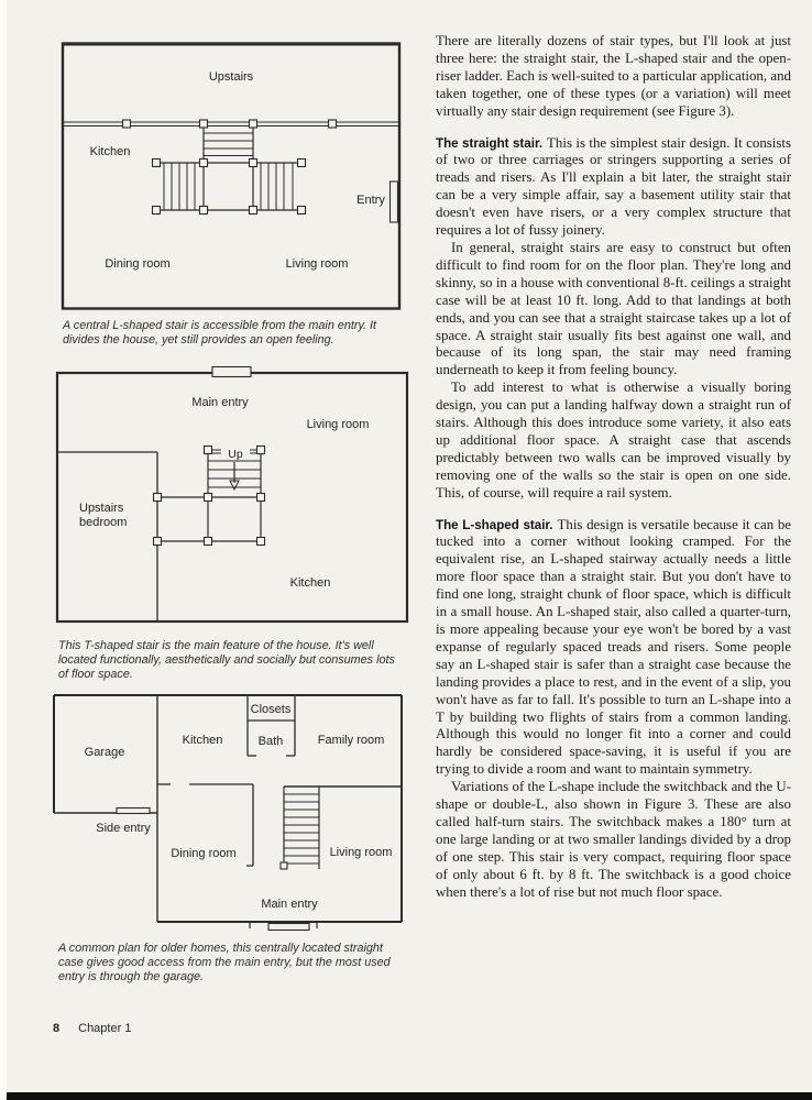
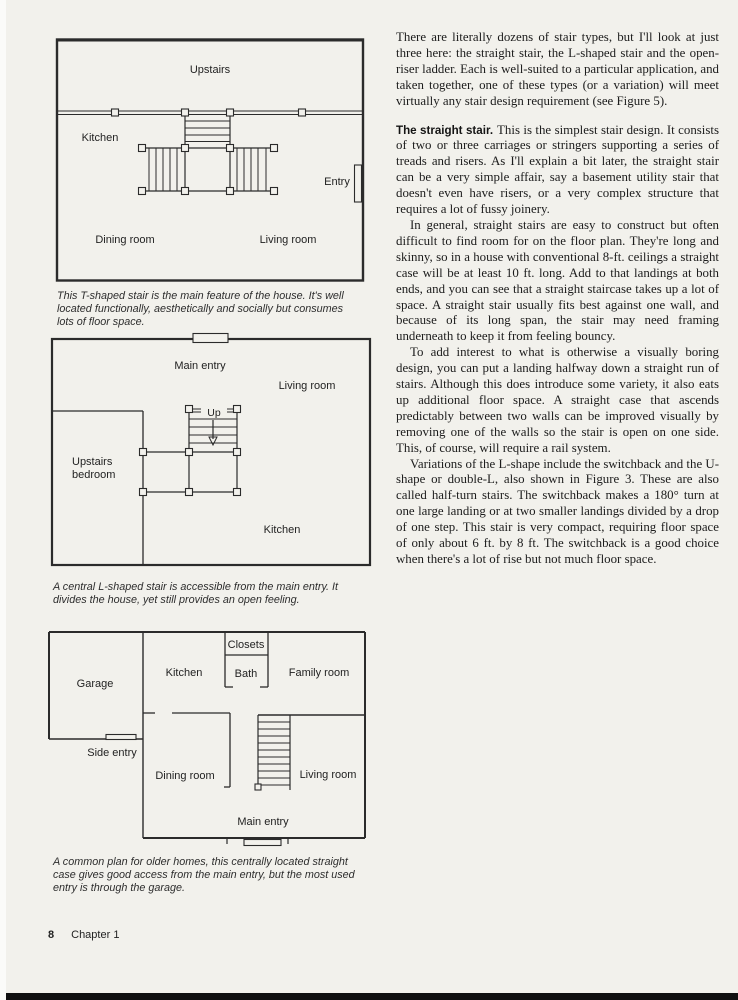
  Upstairs
  Kitchen
  Entry
  Dining room
  Living room
- A central L-shaped stair is accessible from the main entry. It divides the house, yet still provides an open feeling.
+ This T-shaped stair is the main feature of the house. It's well located functionally, aesthetically and socially but consumes lots of floor space.
  Up
  Main entry
  Living room
  Upstairs
  bedroom
  Kitchen
- This T-shaped stair is the main feature of the house. It's well located functionally, aesthetically and socially but consumes lots of floor space.
+ A central L-shaped stair is accessible from the main entry. It divides the house, yet still provides an open feeling.
  Garage
  Kitchen
  Closets
  Bath
  Family room
  Side entry
  Dining room
  Living room
  Main entry
  A common plan for older homes, this centrally located straight case gives good access from the main entry, but the most used entry is through the garage.
- There are literally dozens of stair types, but I'll look at just three here: the straight stair, the L-shaped stair and the open-riser ladder. Each is well-suited to a particular application, and taken together, one of these types (or a variation) will meet virtually any stair design requirement (see Figure 3).
+ There are literally dozens of stair types, but I'll look at just three here: the straight stair, the L-shaped stair and the open-riser ladder. Each is well-suited to a particular application, and taken together, one of these types (or a variation) will meet virtually any stair design requirement (see Figure 5).
  The straight stair. This is the simplest stair design. It consists of two or three carriages or stringers supporting a series of treads and risers. As I'll explain a bit later, the straight stair can be a very simple affair, say a basement utility stair that doesn't even have risers, or a very complex structure that requires a lot of fussy joinery.
  In general, straight stairs are easy to construct but often difficult to find room for on the floor plan. They're long and skinny, so in a house with conventional 8-ft. ceilings a straight case will be at least 10 ft. long. Add to that landings at both ends, and you can see that a straight staircase takes up a lot of space. A straight stair usually fits best against one wall, and because of its long span, the stair may need framing underneath to keep it from feeling bouncy.
  To add interest to what is otherwise a visually boring design, you can put a landing halfway down a straight run of stairs. Although this does introduce some variety, it also eats up additional floor space. A straight case that ascends predictably between two walls can be improved visually by removing one of the walls so the stair is open on one side. This, of course, will require a rail system.
- The L-shaped stair. This design is versatile because it can be tucked into a corner without looking cramped. For the equivalent rise, an L-shaped stairway actually needs a little more floor space than a straight stair. But you don't have to find one long, straight chunk of floor space, which is difficult in a small house. An L-shaped stair, also called a quarter-turn, is more appealing because your eye won't be bored by a vast expanse of regularly spaced treads and risers. Some people say an L-shaped stair is safer than a straight case because the landing provides a place to rest, and in the event of a slip, you won't have as far to fall. It's possible to turn an L-shape into a T by building two flights of stairs from a common landing. Although this would no longer fit into a corner and could hardly be considered space-saving, it is useful if you are trying to divide a room and want to maintain symmetry.
  Variations of the L-shape include the switchback and the U-shape or double-L, also shown in Figure 3. These are also called half-turn stairs. The switchback makes a 180° turn at one large landing or at two smaller landings divided by a drop of one step. This stair is very compact, requiring floor space of only about 6 ft. by 8 ft. The switchback is a good choice when there's a lot of rise but not much floor space.
  8 Chapter 1
